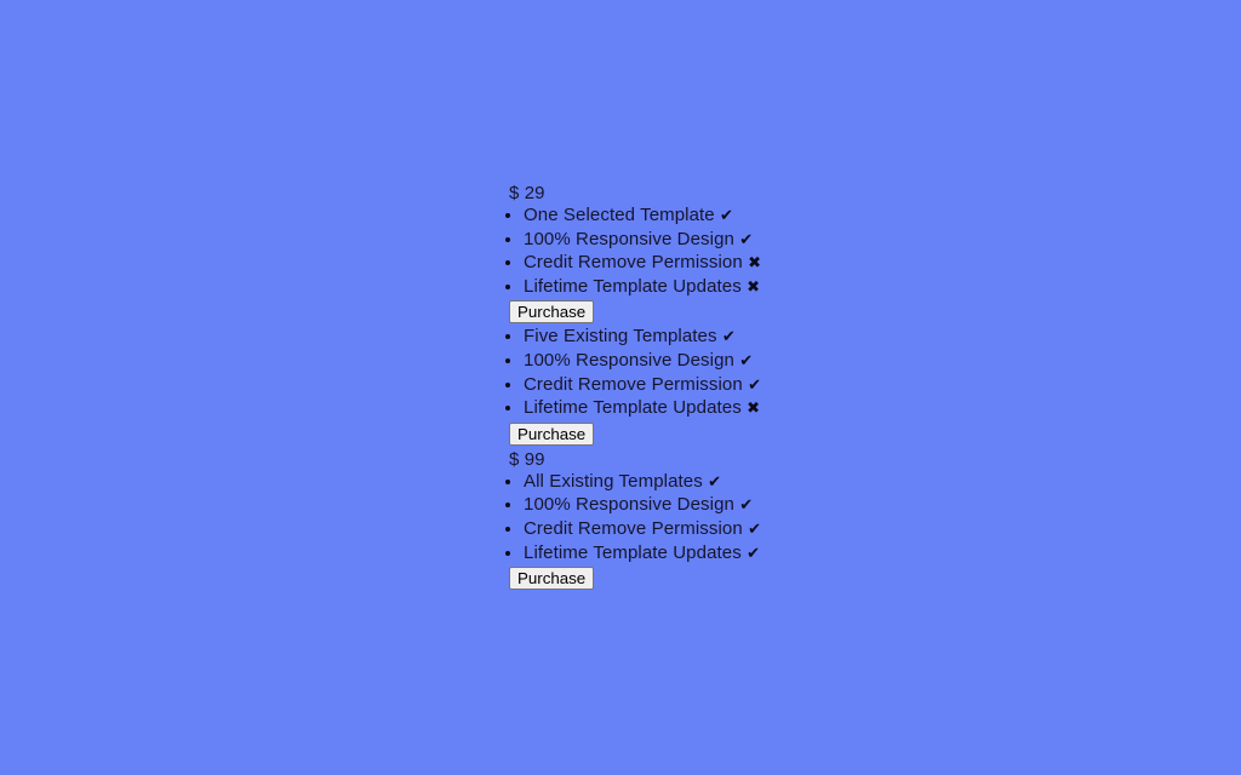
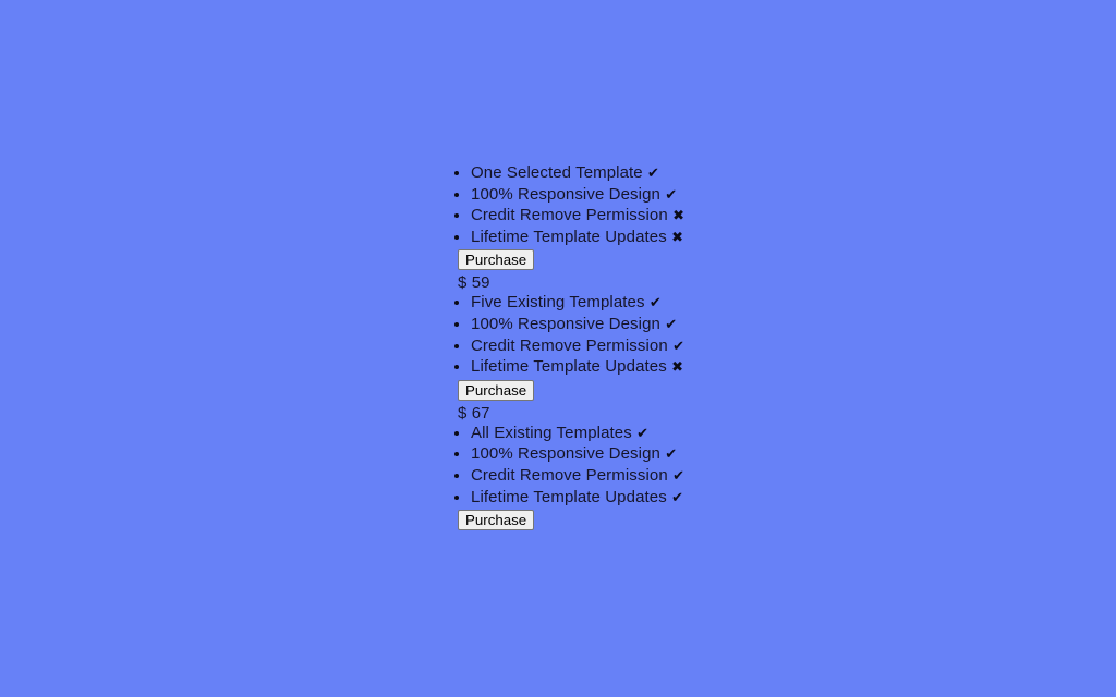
- $ 29
  One Selected Template ✔
  100% Responsive Design ✔
  Credit Remove Permission ✖
  Lifetime Template Updates ✖
  Purchase
+ $ 59
  Five Existing Templates ✔
  100% Responsive Design ✔
  Credit Remove Permission ✔
  Lifetime Template Updates ✖
  Purchase
- $ 99
+ $ 67
  All Existing Templates ✔
  100% Responsive Design ✔
  Credit Remove Permission ✔
  Lifetime Template Updates ✔
  Purchase
